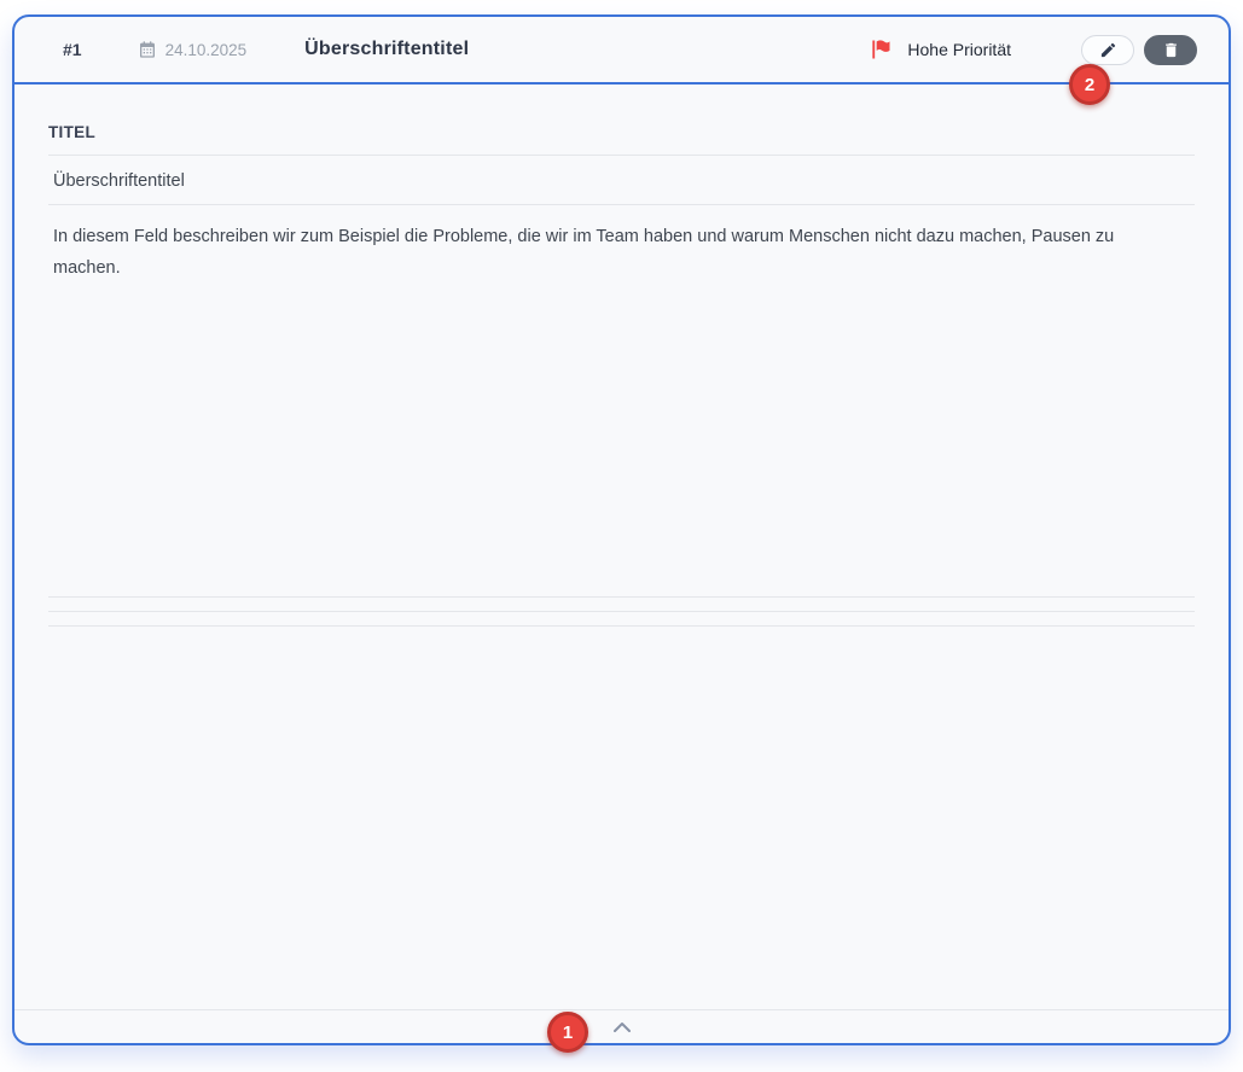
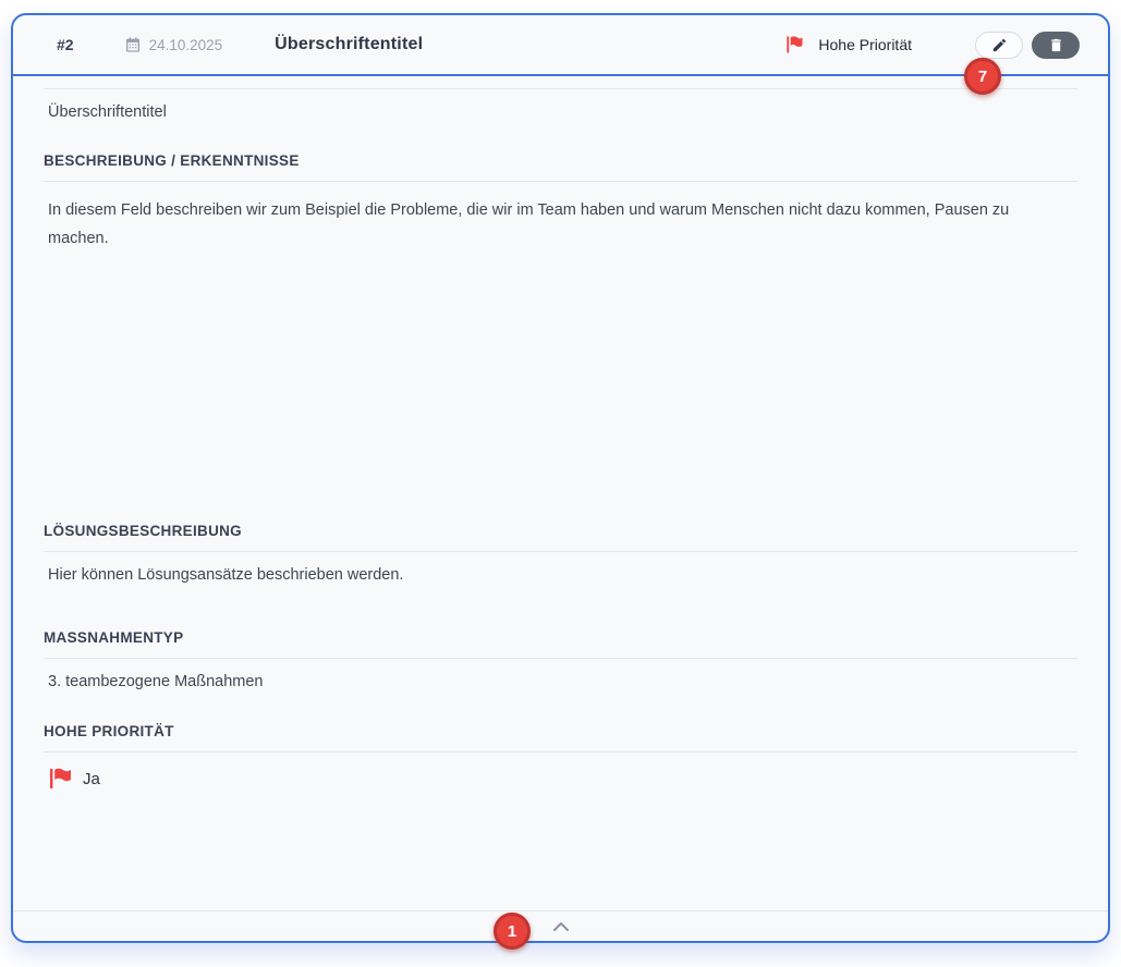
- #1
+ #2
  24.10.2025
  Überschriftentitel
  Hohe Priorität
- TITEL
  Überschriftentitel
+ BESCHREIBUNG / ERKENNTNISSE
- In diesem Feld beschreiben wir zum Beispiel die Probleme, die wir im Team haben und warum Menschen nicht dazu machen, Pausen zu machen.
+ In diesem Feld beschreiben wir zum Beispiel die Probleme, die wir im Team haben und warum Menschen nicht dazu kommen, Pausen zu machen.
+ LÖSUNGSBESCHREIBUNG
+ Hier können Lösungsansätze beschrieben werden.
+ MASSNAHMENTYP
+ 3. teambezogene Maßnahmen
+ HOHE PRIORITÄT
+ Ja
- 2
+ 7
  1
